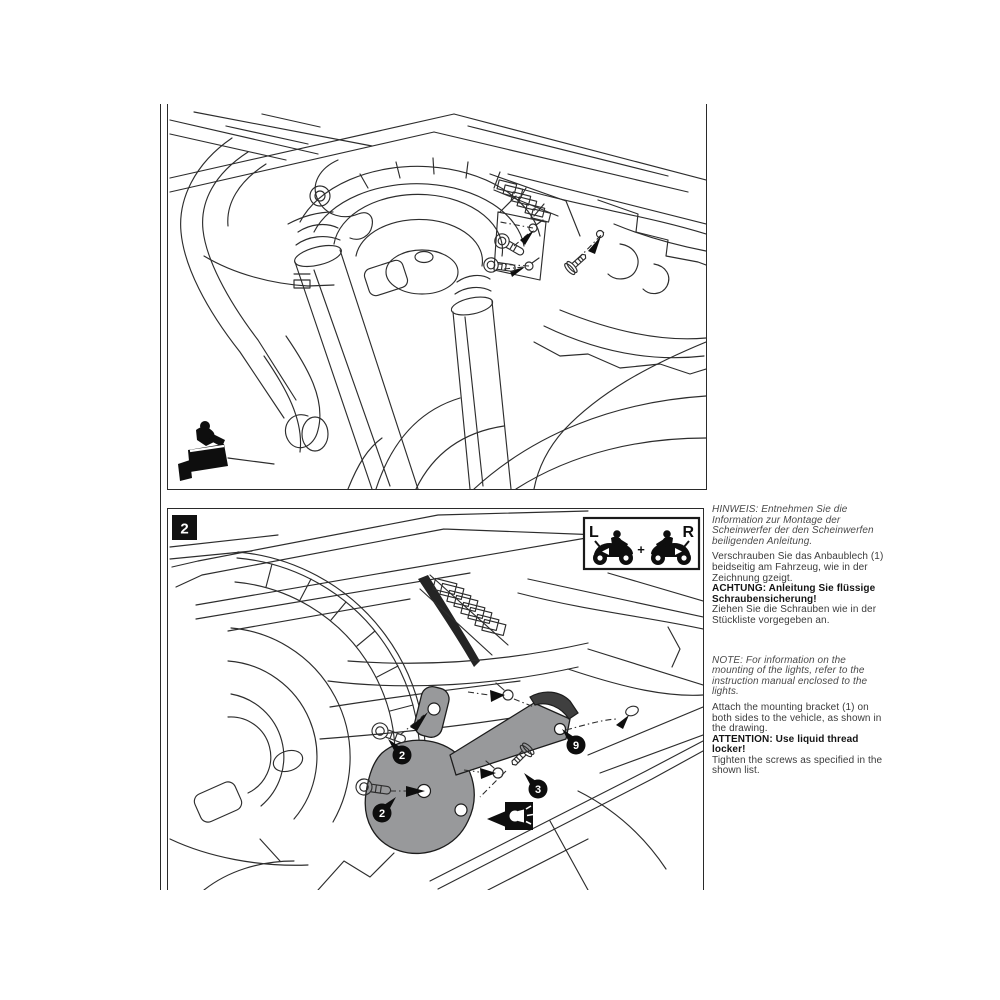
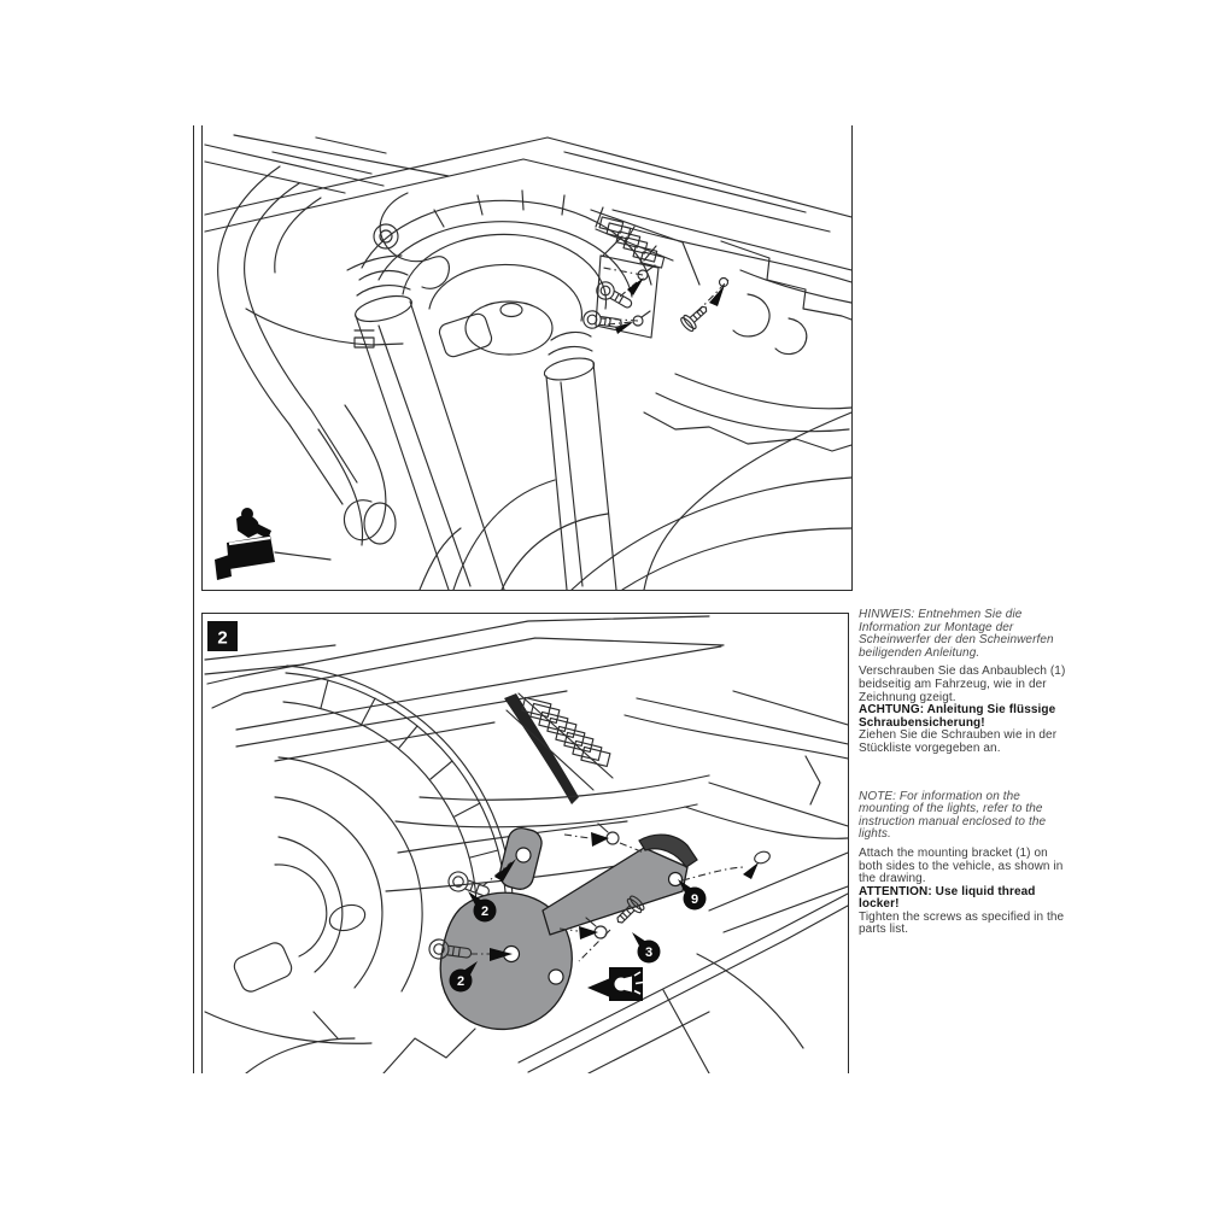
  9
  2
  2
  3
  2
- L
- R
- +
  HINWEIS: Entnehmen Sie die Information zur Montage der Scheinwerfer der den Scheinwerfen beiligenden Anleitung.
  Verschrauben Sie das Anbaublech (1) beidseitig am Fahrzeug, wie in der Zeichnung gzeigt.
  ACHTUNG: Anleitung Sie flüssige Schraubensicherung!
  Ziehen Sie die Schrauben wie in der Stückliste vorgegeben an.
  NOTE: For information on the mounting of the lights, refer to the instruction manual enclosed to the lights.
  Attach the mounting bracket (1) on both sides to the vehicle, as shown in the drawing.
  ATTENTION: Use liquid thread locker!
- Tighten the screws as specified in the shown list.
+ Tighten the screws as specified in the parts list.
